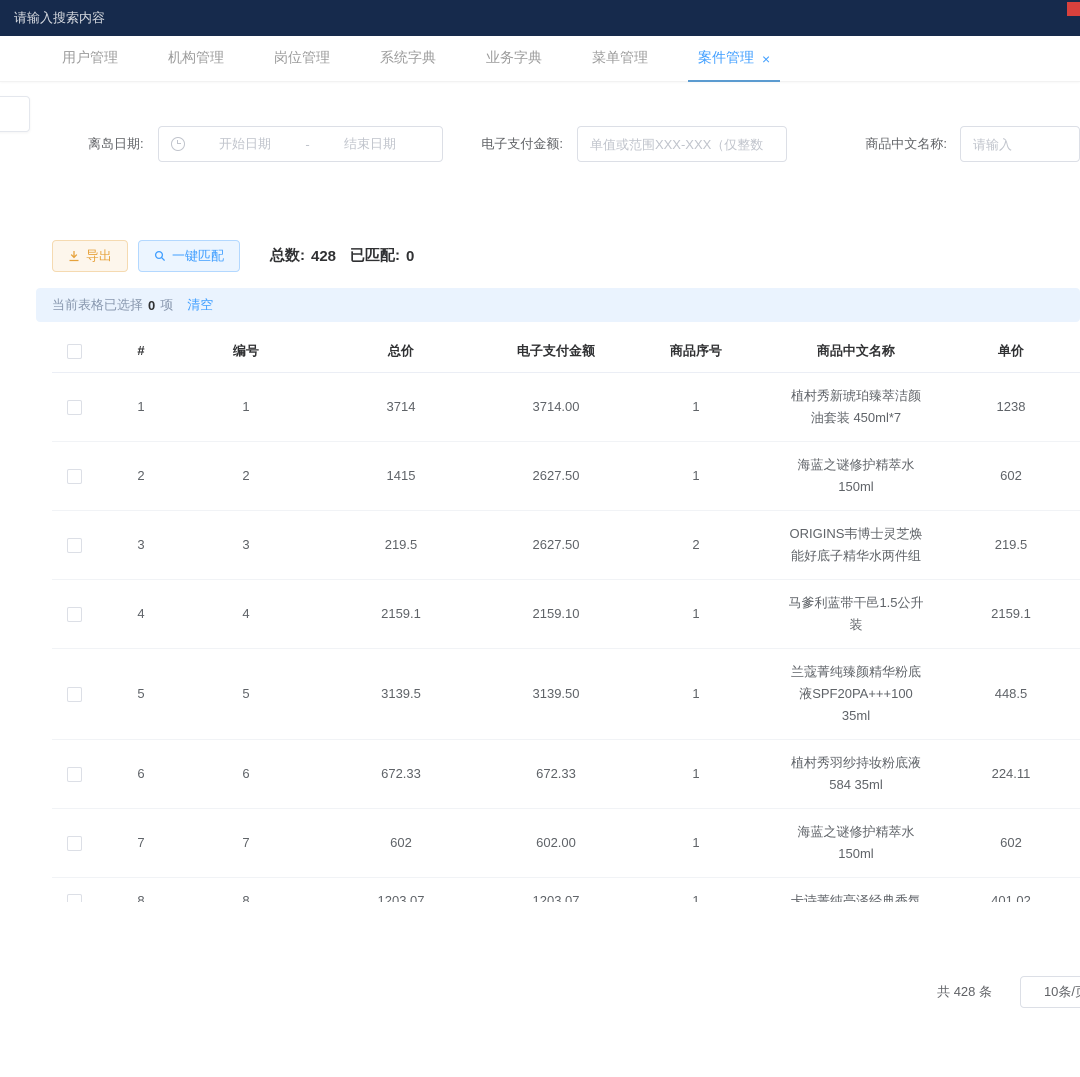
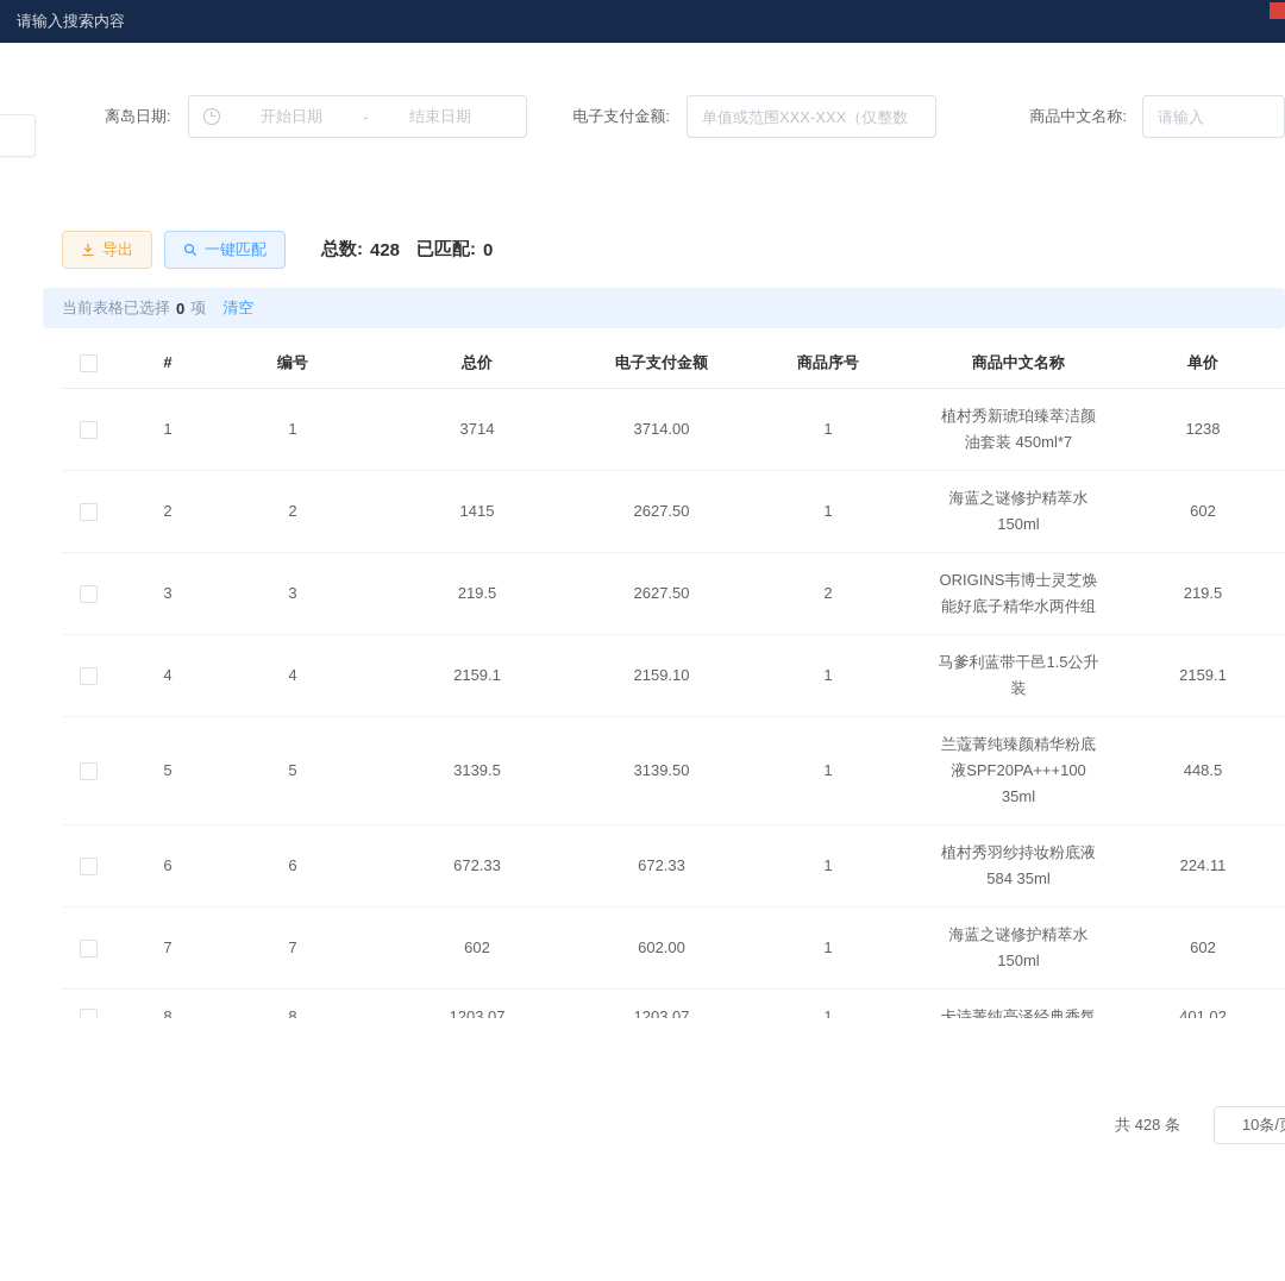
  请输入搜索内容
- 用户管理
- 机构管理
- 岗位管理
- 系统字典
- 业务字典
- 菜单管理
- 案件管理
- ×
  离岛日期:
  开始日期
  -
  结束日期
  电子支付金额:
  单值或范围XXX-XXX（仅整数
  商品中文名称:
  请输入
  导出
  一键匹配
  总数:
  428
  已匹配:
  0
  当前表格已选择
  0
  项
  清空
  	#	编号	总价	电子支付金额	商品序号	商品中文名称	单价
  	1	1	3714	3714.00	1	植村秀新琥珀臻萃洁颜油套装 450ml*7	1238
  	2	2	1415	2627.50	1	海蓝之谜修护精萃水 150ml	602
  	3	3	219.5	2627.50	2	ORIGINS韦博士灵芝焕能好底子精华水两件组	219.5
  	4	4	2159.1	2159.10	1	马爹利蓝带干邑1.5公升装	2159.1
  	5	5	3139.5	3139.50	1	兰蔻菁纯臻颜精华粉底液SPF20PA+++100 35ml	448.5
  	6	6	672.33	672.33	1	植村秀羽纱持妆粉底液 584 35ml	224.11
  	7	7	602	602.00	1	海蓝之谜修护精萃水 150ml	602
  	8	8	1203.07	1203.07	1	卡诗菁纯亮泽经典香氛	401.02
  共 428 条
  10条/
